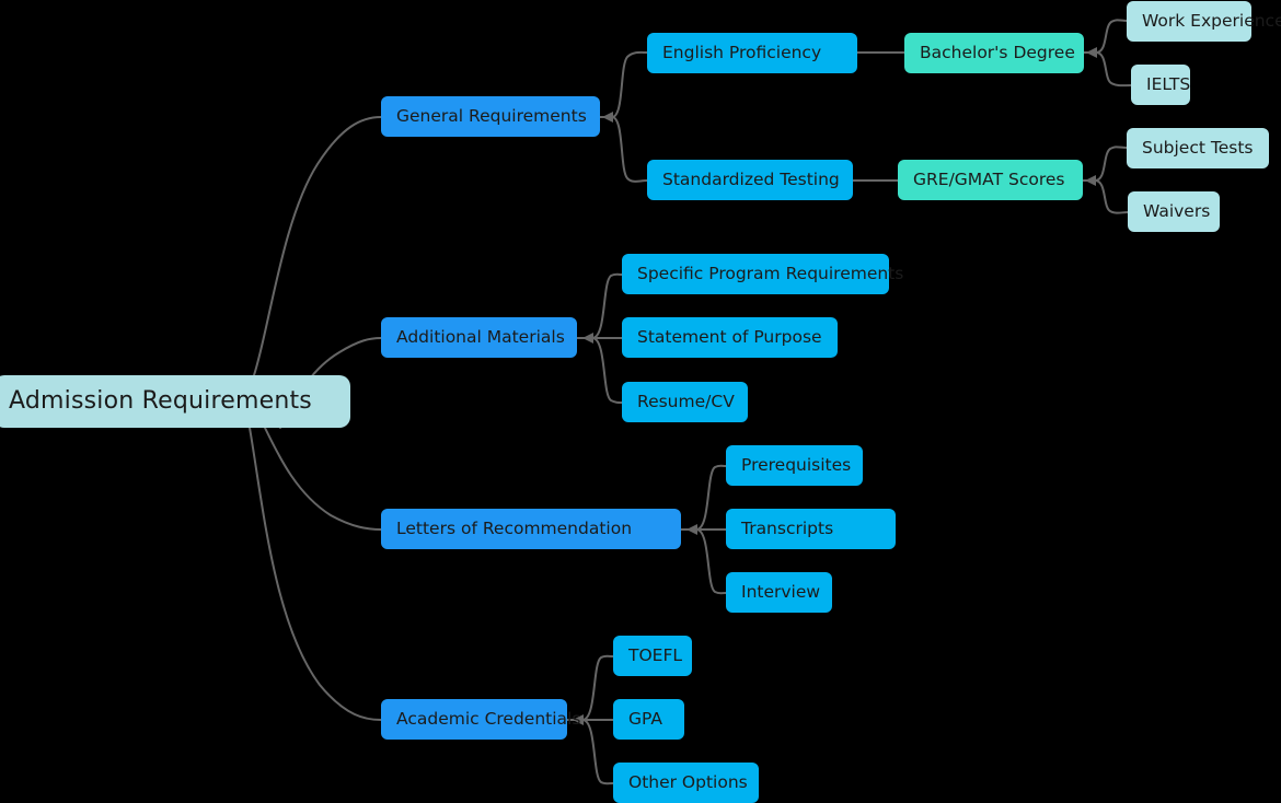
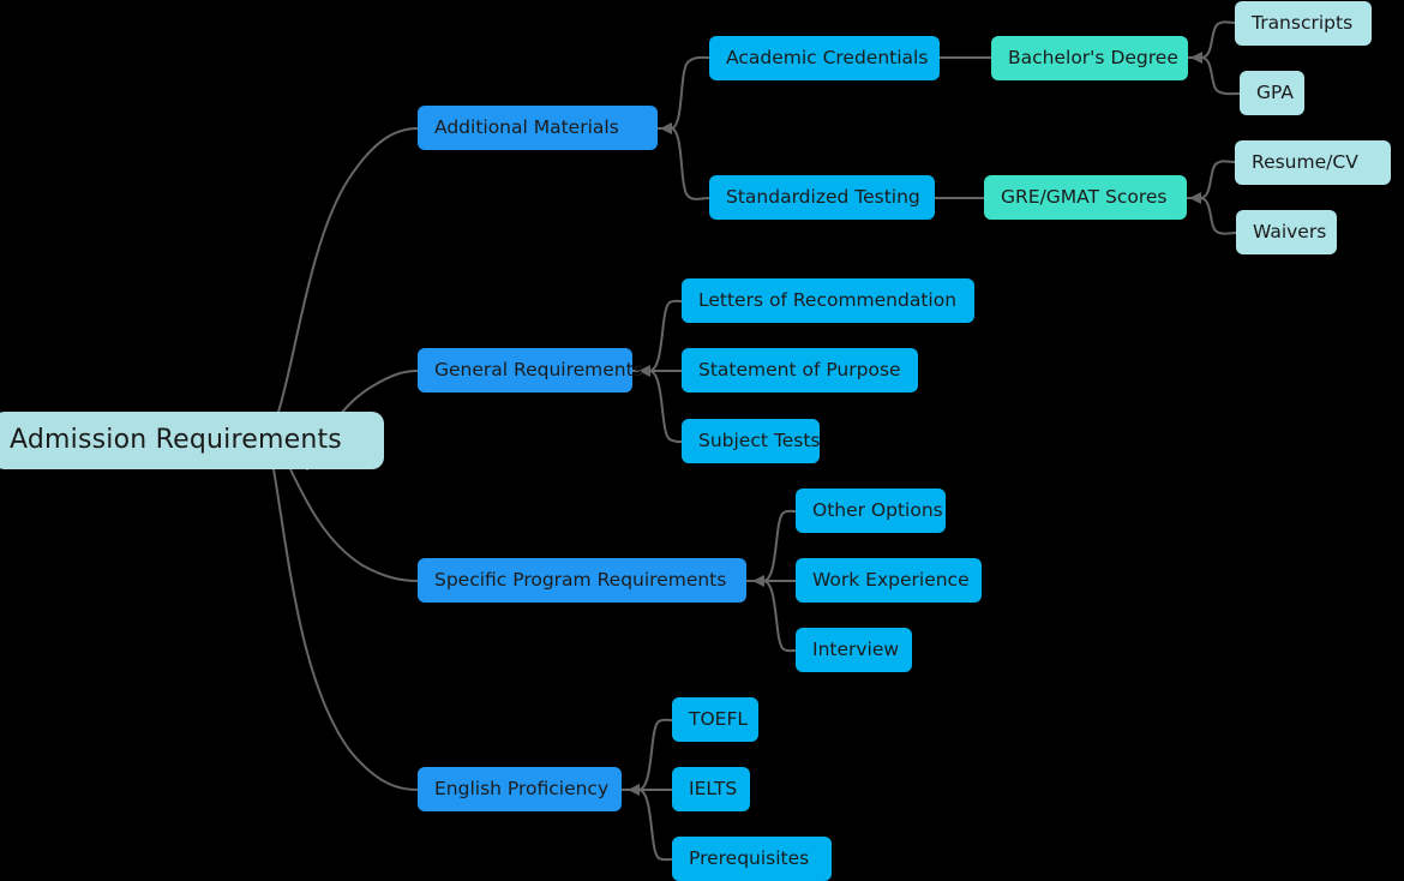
  Admission Requirements
- General Requirements
+ Additional Materials
- English Proficiency
+ Academic Credentials
  Bachelor's Degree
- Work Experience
+ Transcripts
- IELTS
+ GPA
  Standardized Testing
  GRE/GMAT Scores
- Subject Tests
+ Resume/CV
  Waivers
- Additional Materials
+ General Requirements
- Specific Program Requirements
+ Letters of Recommendation
  Statement of Purpose
- Resume/CV
+ Subject Tests
- Letters of Recommendation
+ Specific Program Requirements
- Prerequisites
+ Other Options
- Transcripts
+ Work Experience
  Interview
- Academic Credentials
+ English Proficiency
  TOEFL
- GPA
+ IELTS
- Other Options
+ Prerequisites
